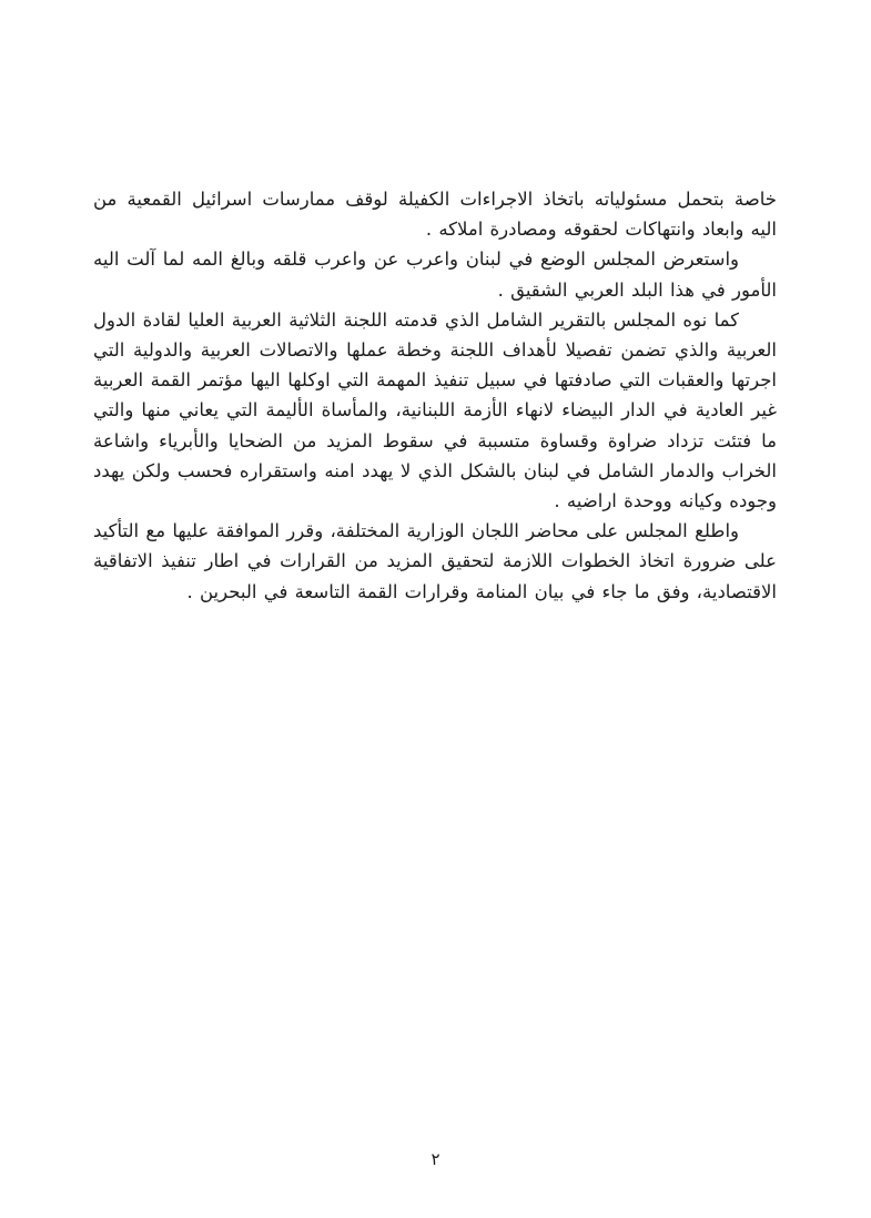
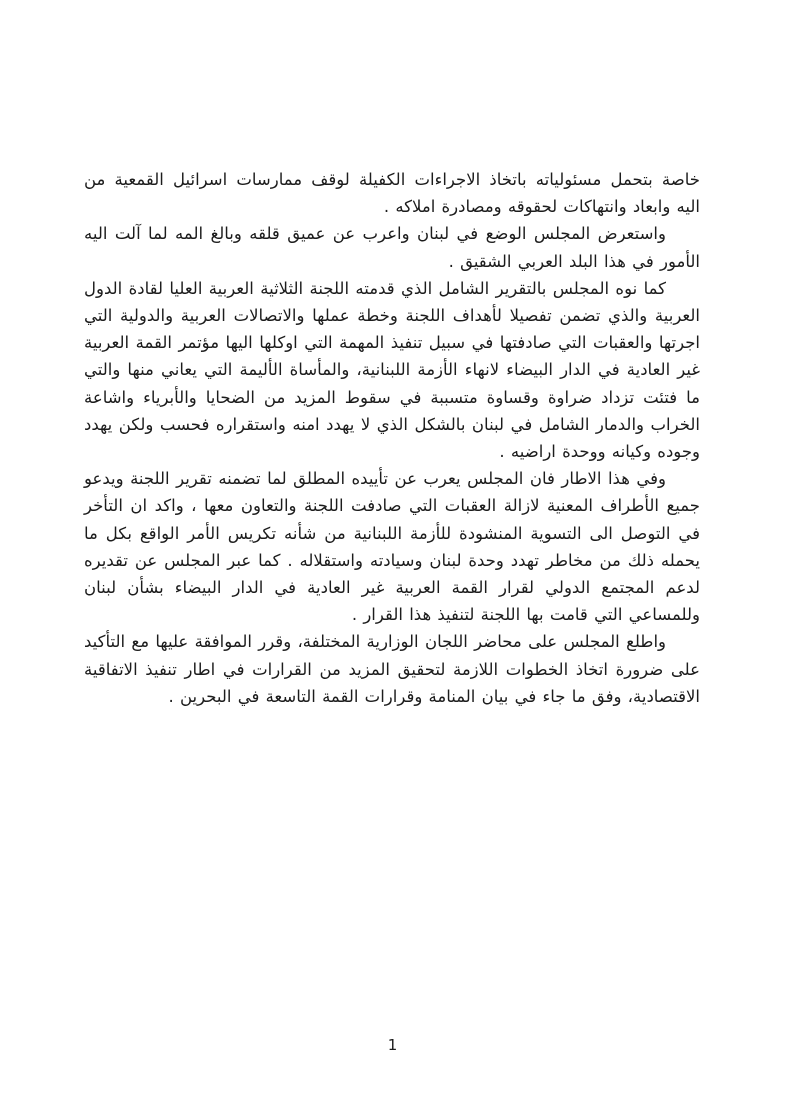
  خاصة بتحمل مسئولياته باتخاذ الاجراءات الكفيلة لوقف ممارسات اسرائيل القمعية من اليه وابعاد وانتهاكات لحقوقه ومصادرة املاكه .
- واستعرض المجلس الوضع في لبنان واعرب عن واعرب قلقه وبالغ المه لما آلت اليه الأمور في هذا البلد العربي الشقيق .
+ واستعرض المجلس الوضع في لبنان واعرب عن عميق قلقه وبالغ المه لما آلت اليه الأمور في هذا البلد العربي الشقيق .
  كما نوه المجلس بالتقرير الشامل الذي قدمته اللجنة الثلاثية العربية العليا لقادة الدول العربية والذي تضمن تفصيلا لأهداف اللجنة وخطة عملها والاتصالات العربية والدولية التي اجرتها والعقبات التي صادفتها في سبيل تنفيذ المهمة التي اوكلها اليها مؤتمر القمة العربية غير العادية في الدار البيضاء لانهاء الأزمة اللبنانية، والمأساة الأليمة التي يعاني منها والتي ما فتئت تزداد ضراوة وقساوة متسببة في سقوط المزيد من الضحايا والأبرياء واشاعة الخراب والدمار الشامل في لبنان بالشكل الذي لا يهدد امنه واستقراره فحسب ولكن يهدد وجوده وكيانه ووحدة اراضيه .
+ وفي هذا الاطار فان المجلس يعرب عن تأييده المطلق لما تضمنه تقرير اللجنة ويدعو جميع الأطراف المعنية لازالة العقبات التي صادفت اللجنة والتعاون معها ، واكد ان التأخر في التوصل الى التسوية المنشودة للأزمة اللبنانية من شأنه تكريس الأمر الواقع بكل ما يحمله ذلك من مخاطر تهدد وحدة لبنان وسيادته واستقلاله . كما عبر المجلس عن تقديره لدعم المجتمع الدولي لقرار القمة العربية غير العادية في الدار البيضاء بشأن لبنان وللمساعي التي قامت بها اللجنة لتنفيذ هذا القرار .
  واطلع المجلس على محاضر اللجان الوزارية المختلفة، وقرر الموافقة عليها مع التأكيد على ضرورة اتخاذ الخطوات اللازمة لتحقيق المزيد من القرارات في اطار تنفيذ الاتفاقية الاقتصادية، وفق ما جاء في بيان المنامة وقرارات القمة التاسعة في البحرين .
- ٢
+ 1
